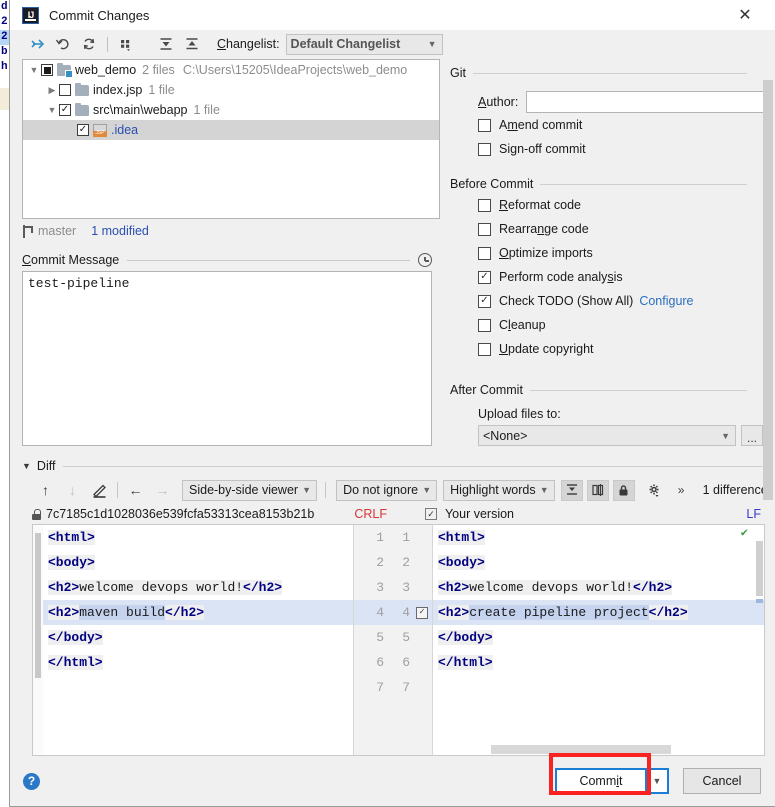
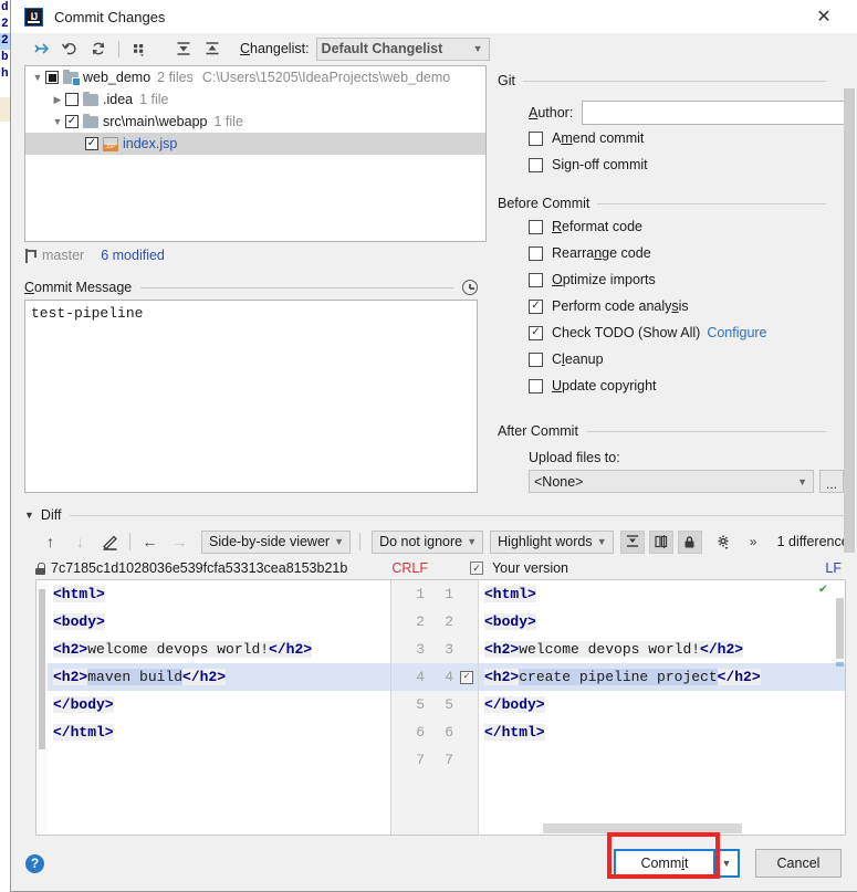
  d
  2
  2
  b
  h
  Commit Changes
  ✕
  Changelist:
  Default Changelist
  ▼
  ▼
  web_demo
  2 files
  C:\Users\15205\IdeaProjects\web_demo
  ▶
- index.jsp
+ .idea
  1 file
  ▼
  ✓
  src\main\webapp
  1 file
  ✓
- .idea
+ index.jsp
  master
- 1 modified
+ 6 modified
  Commit Message
  test-pipeline
  Git
  Author:
  Amend commit
  Sign-off commit
  Before Commit
  Reformat code
  Rearrange code
  Optimize imports
  ✓
  Perform code analysis
  ✓
  Check TODO (Show All)
  Configure
  Cleanup
  Update copyright
  After Commit
  Upload files to:
  <None>
  ▼
  ...
  ▼
  Diff
  ↑
  ↓
  ←
  →
  Side-by-side viewer
  ▼
  Do not ignore
  ▼
  Highlight words
  ▼
  »
  1 differenc
  7c7185c1d1028036e539fcfa53313cea8153b21b
  CRLF
  ✓
  Your version
  LF
  <html>
  <body>
  <h2>welcome devops world!</h2>
  <h2>maven build</h2>
  </body>
  </html>
  1
  1
  2
  2
  3
  3
  4
  4
  ✓
  5
  5
  6
  6
  7
  7
  ✔
  <html>
  <body>
  <h2>welcome devops world!</h2>
  <h2>create pipeline project</h2>
  </body>
  </html>
  ?
  Commit
  ▼
  Cancel
